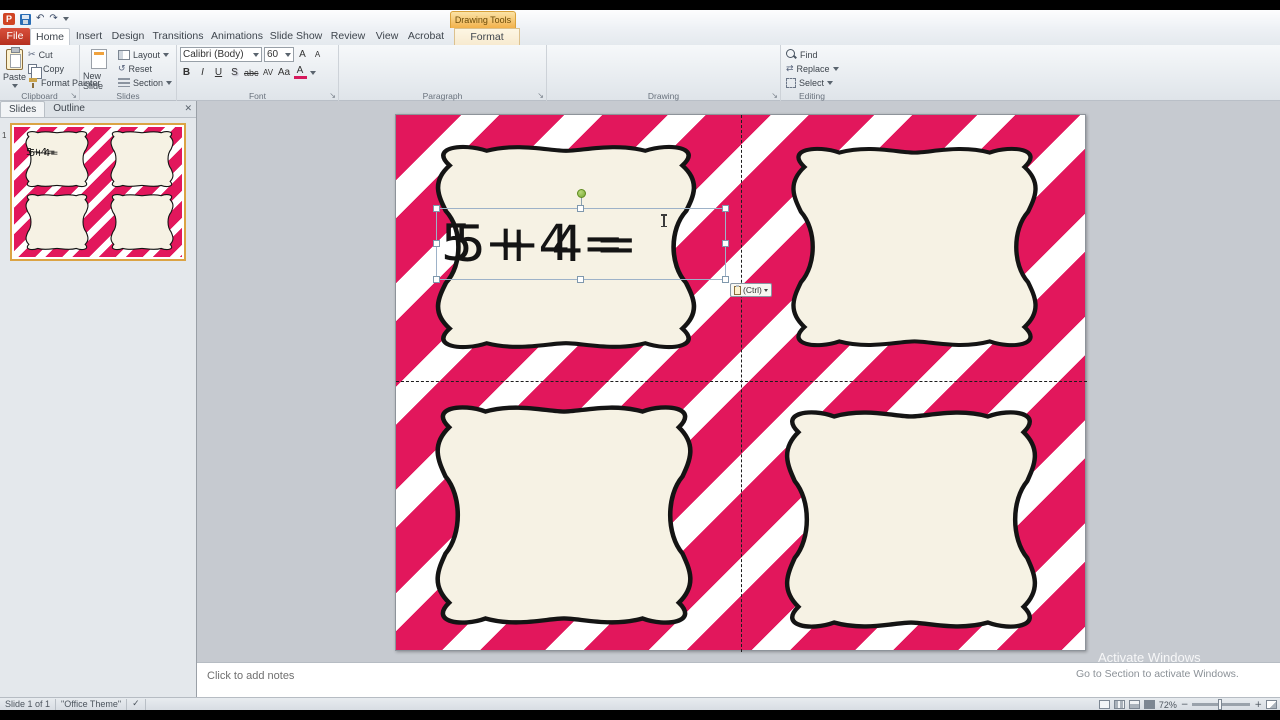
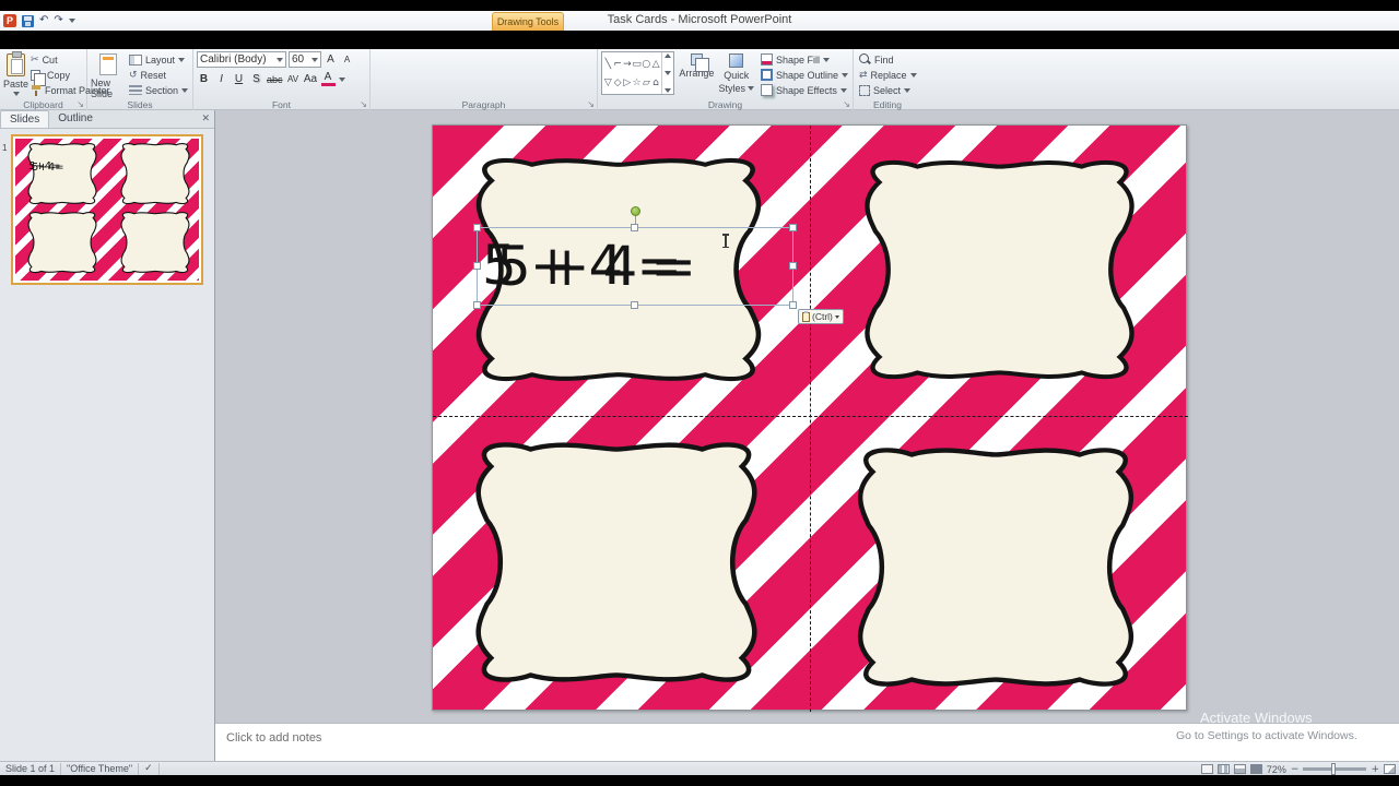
+ Task Cards - Microsoft PowerPoint
  P
  ↶
  ↷
  Drawing Tools
- File
- Home
- Insert
- Design
- Transitions
- Animations
- Slide Show
- Review
- View
- Acrobat
- Format
  Paste
  ✂
  Cut
  Copy
  Format Painter
  Clipboard
  ↘
  New Slide
  Layout
  ↺
  Reset
  Section
  Slides
  Calibri (Body)
  60
  A
  A
  B
  I
  U
  S
  abc
  AV
  Aa
  A
  Font
  ↘
  Paragraph
  ↘
+ ╲
+ ⌐
+ →
+ ▭
+ ○
+ △
+ ▽
+ ◇
+ ▷
+ ☆
+ ▱
+ ⌂
+ Arrange
+ Quick
+ Styles
+ Shape Fill
+ Shape Outline
+ Shape Effects
  Drawing
  ↘
  Find
  ⇄
  Replace
  Select
  Editing
  Slides
  Outline
  ✕
  1
  5+4=
  5 + 4 =
  5 + 4 =
  (Ctrl)
  Click to add notes
  Activate Windows
- Go to Section to activate Windows.
+ Go to Settings to activate Windows.
  Slide 1 of 1
  "Office Theme"
  ✓
  72%
  −
  +
